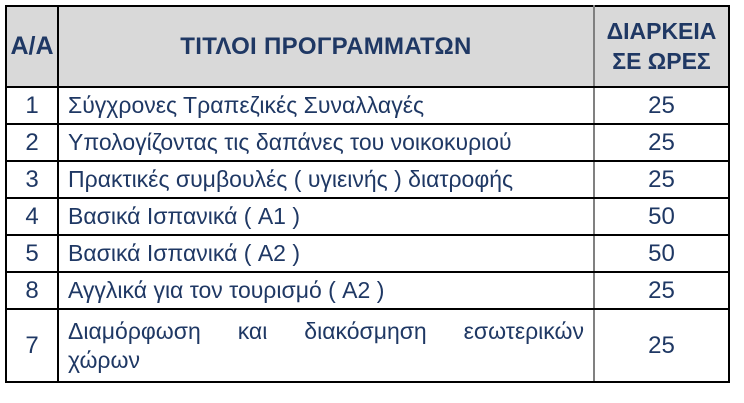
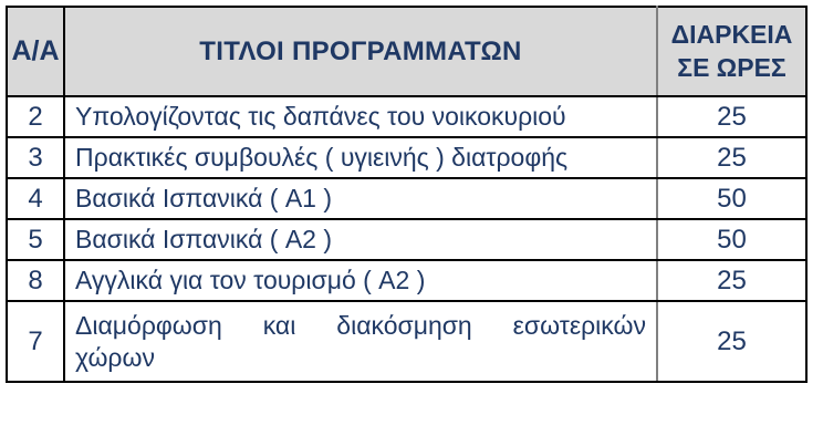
  Α/Α	ΤΙΤΛΟΙ ΠΡΟΓΡΑΜΜΑΤΩΝ	ΔΙΑΡΚΕΙΑ ΣΕ ΩΡΕΣ
- 1	Σύγχρονες Τραπεζικές Συναλλαγές	25
  2	Υπολογίζοντας τις δαπάνες του νοικοκυριού	25
  3	Πρακτικές συμβουλές ( υγιεινής ) διατροφής	25
  4	Βασικά Ισπανικά ( A1 )	50
  5	Βασικά Ισπανικά ( A2 )	50
  8	Αγγλικά για τον τουρισμό ( A2 )	25
  7	Διαμόρφωση και διακόσμηση εσωτερικώνχώρων	25
